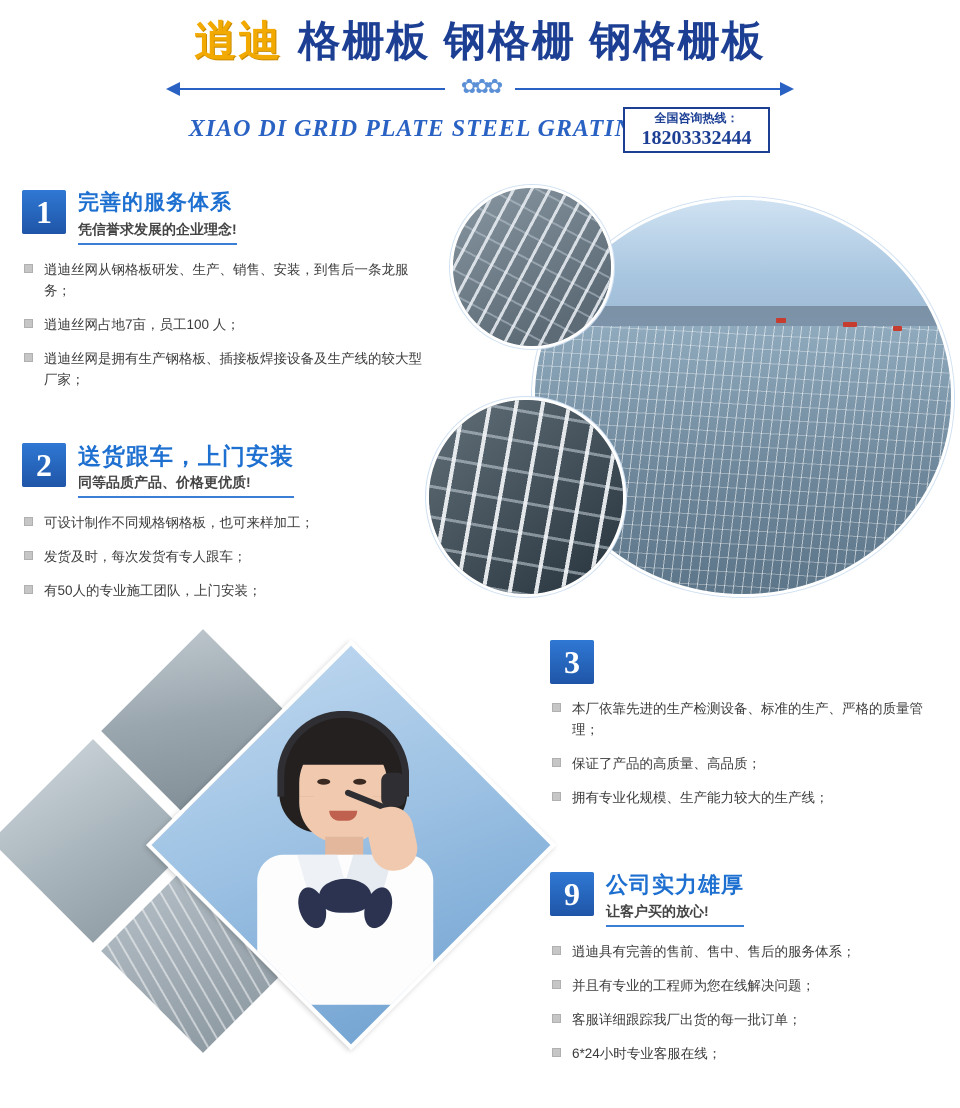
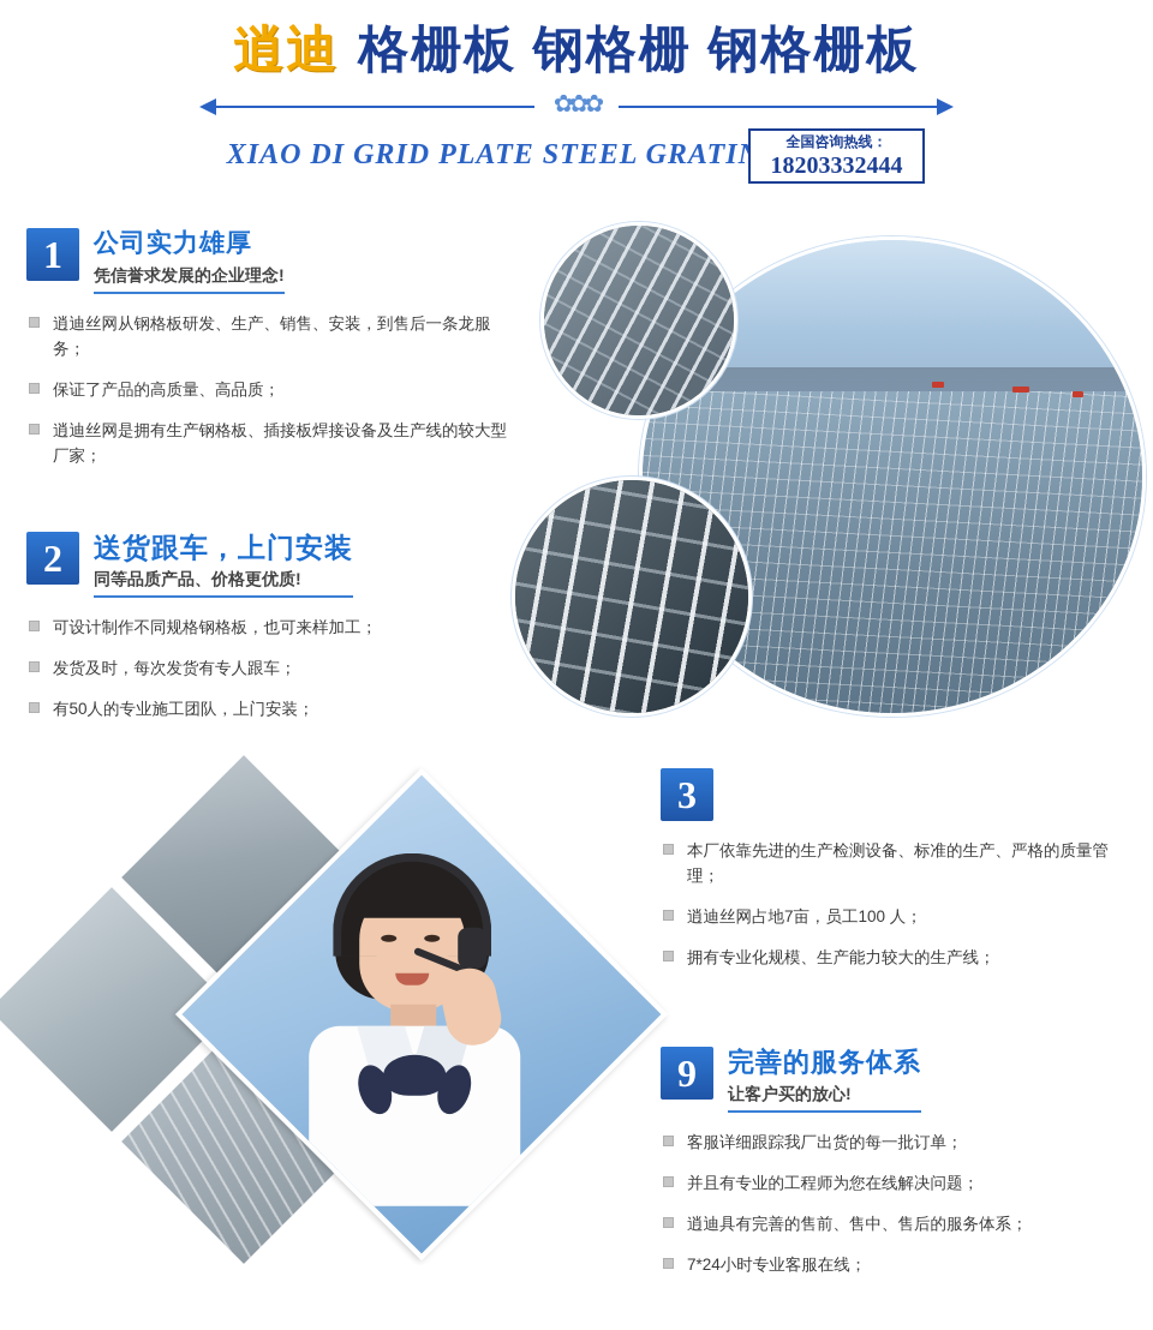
  逍迪
  格栅板 钢格栅 钢格栅板
  ✿✿✿
  XIAO DI GRID PLATE STEEL GRATI
  全国咨询热线：
  18203332444
  1
- 完善的服务体系
+ 公司实力雄厚
  凭信誉求发展的企业理念!
  逍迪丝网从钢格板研发、生产、销售、安装，到售后一条龙服务；
- 逍迪丝网占地7亩，员工100 人；
+ 保证了产品的高质量、高品质；
  逍迪丝网是拥有生产钢格板、插接板焊接设备及生产线的较大型厂家；
  2
  送货跟车，上门安装
  同等品质产品、价格更优质!
  可设计制作不同规格钢格板，也可来样加工；
  发货及时，每次发货有专人跟车；
  有50人的专业施工团队，上门安装；
  3
  本厂依靠先进的生产检测设备、标准的生产、严格的质量管理；
- 保证了产品的高质量、高品质；
+ 逍迪丝网占地7亩，员工100 人；
  拥有专业化规模、生产能力较大的生产线；
  9
- 公司实力雄厚
+ 完善的服务体系
  让客户买的放心!
- 逍迪具有完善的售前、售中、售后的服务体系；
+ 客服详细跟踪我厂出货的每一批订单；
  并且有专业的工程师为您在线解决问题；
- 客服详细跟踪我厂出货的每一批订单；
+ 逍迪具有完善的售前、售中、售后的服务体系；
- 6*24小时专业客服在线；
+ 7*24小时专业客服在线；
